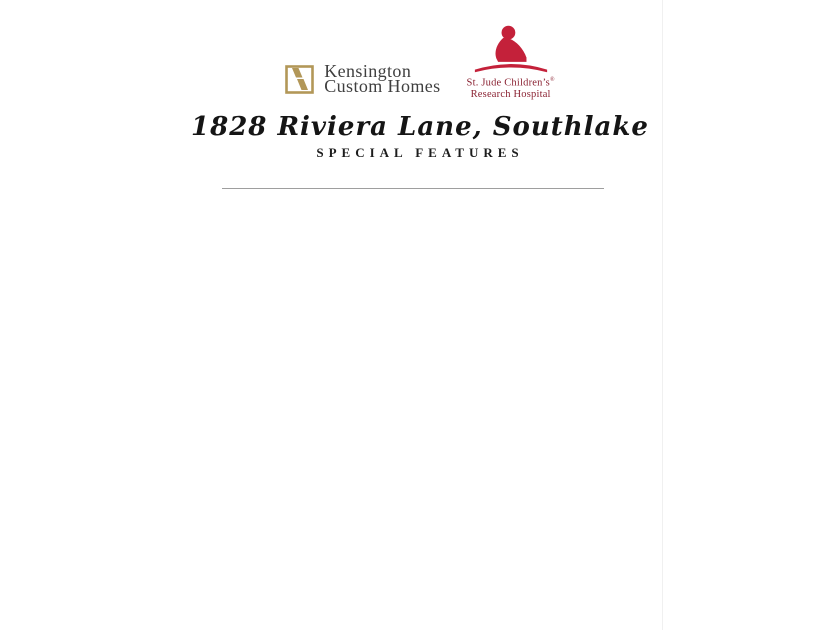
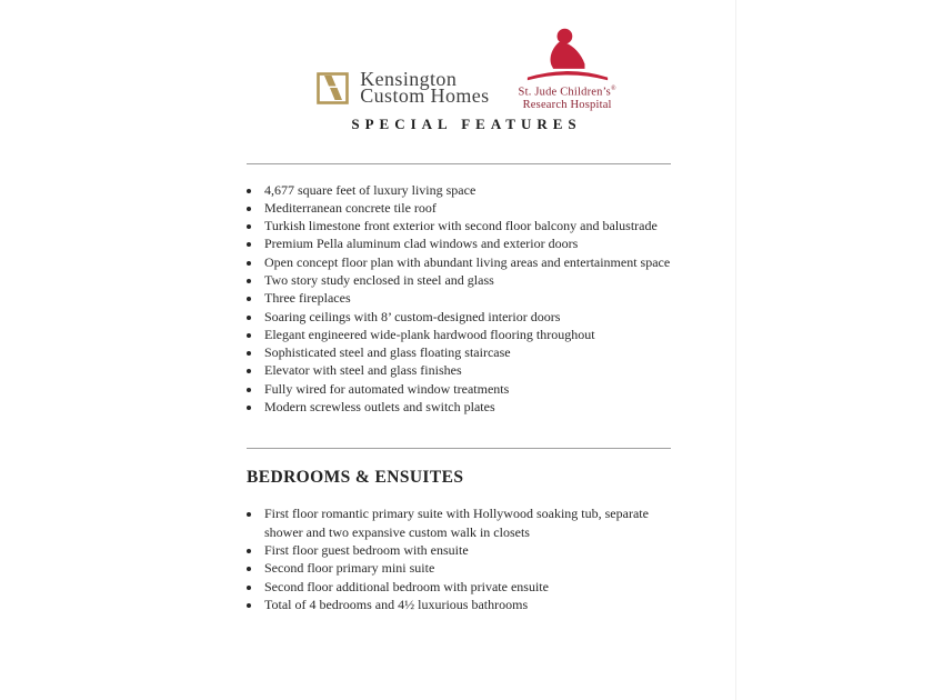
  Kensington
  Custom Homes
  St. Jude Children’s
  Research Hospital
- 1828 Riviera Lane, Southlake
  SPECIAL FEATURES
+ 4,677 square feet of luxury living space
+ Mediterranean concrete tile roof
+ Turkish limestone front exterior with second floor balcony and balustrade
+ Premium Pella aluminum clad windows and exterior doors
+ Open concept floor plan with abundant living areas and entertainment space
+ Two story study enclosed in steel and glass
+ Three fireplaces
+ Soaring ceilings with 8’ custom-designed interior doors
+ Elegant engineered wide-plank hardwood flooring throughout
+ Sophisticated steel and glass floating staircase
+ Elevator with steel and glass finishes
+ Fully wired for automated window treatments
+ Modern screwless outlets and switch plates
+ BEDROOMS & ENSUITES
+ First floor romantic primary suite with Hollywood soaking tub, separate shower and two expansive custom walk in closets
+ First floor guest bedroom with ensuite
+ Second floor primary mini suite
+ Second floor additional bedroom with private ensuite
+ Total of 4 bedrooms and 4½ luxurious bathrooms
